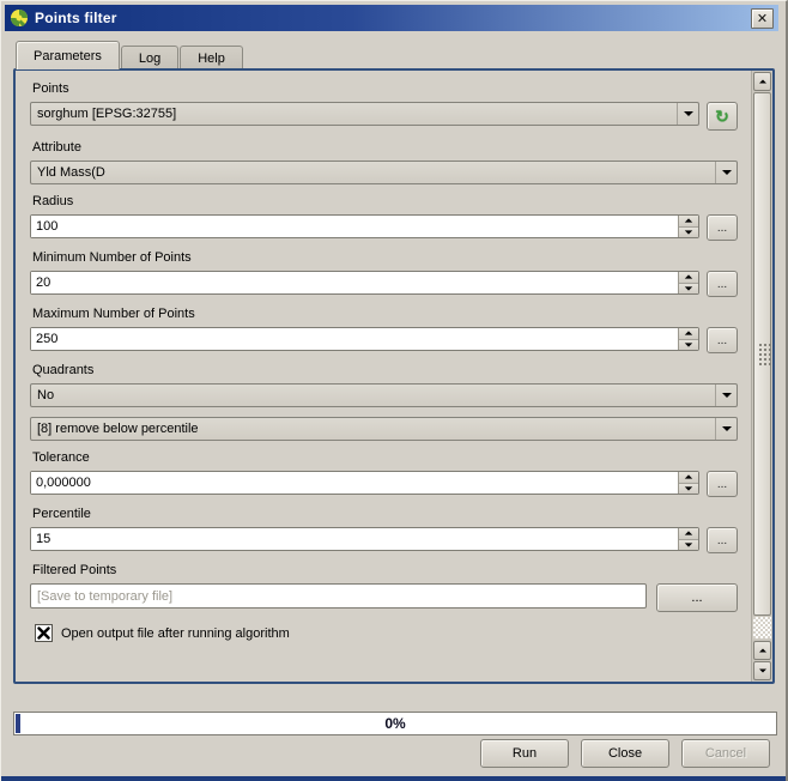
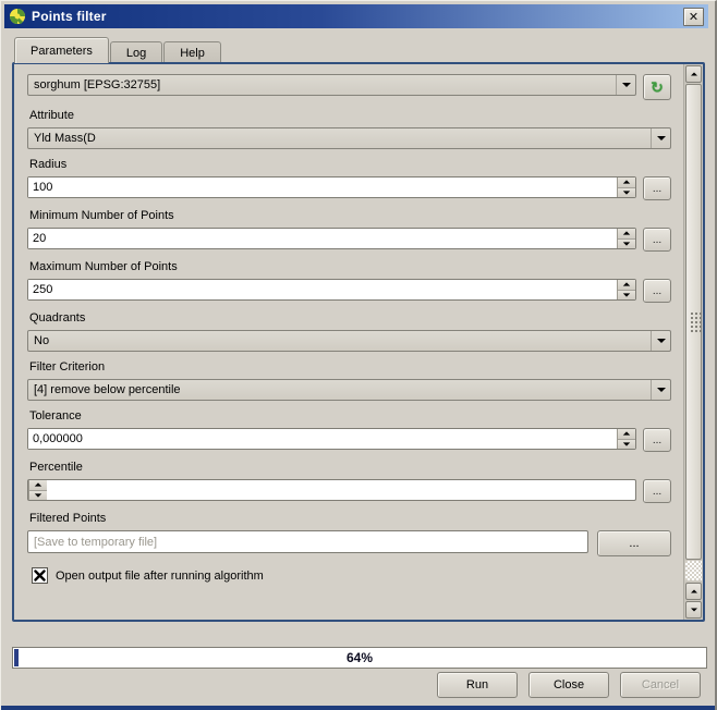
  Points filter
  ✕
  Parameters
  Log
  Help
- Points
  sorghum [EPSG:32755]
  ↻
  Attribute
  Yld Mass(D
  Radius
  100
  ...
  Minimum Number of Points
  20
  ...
  Maximum Number of Points
  250
  ...
  Quadrants
  No
+ Filter Criterion
- [8] remove below percentile
+ [4] remove below percentile
  Tolerance
  0,000000
  ...
  Percentile
- 15
  ...
  Filtered Points
  [Save to temporary file]
  ...
  Open output file after running algorithm
- 0%
+ 64%
  Run
  Close
  Cancel
